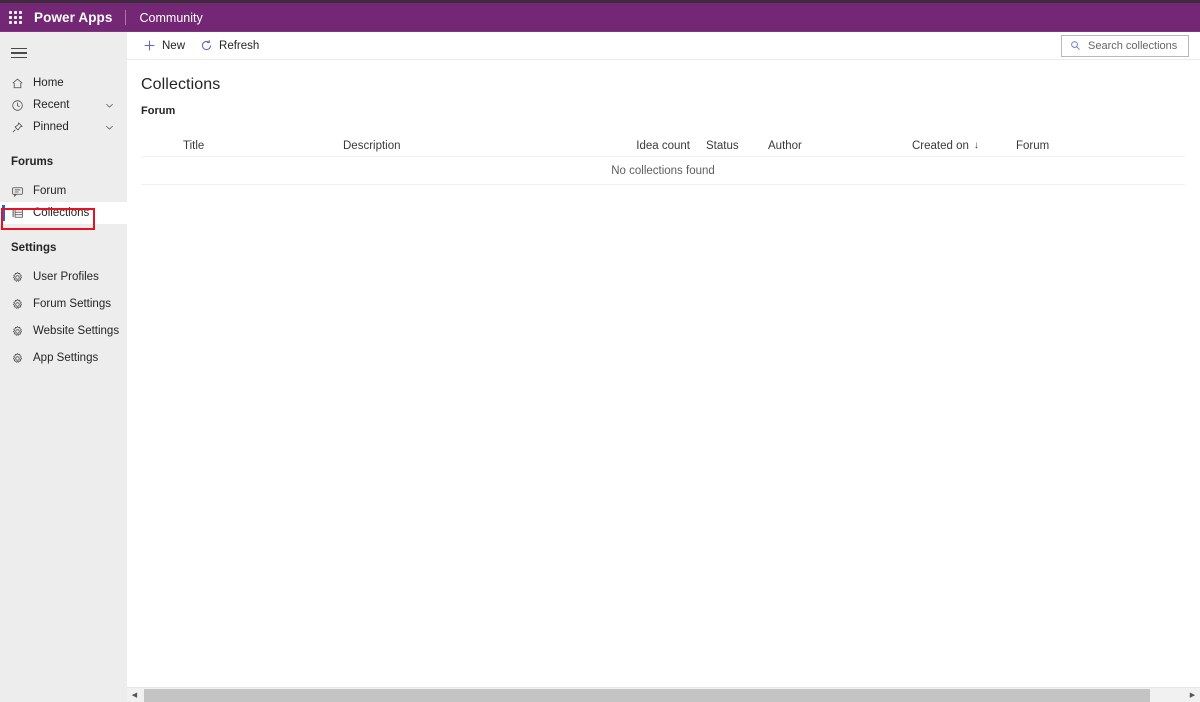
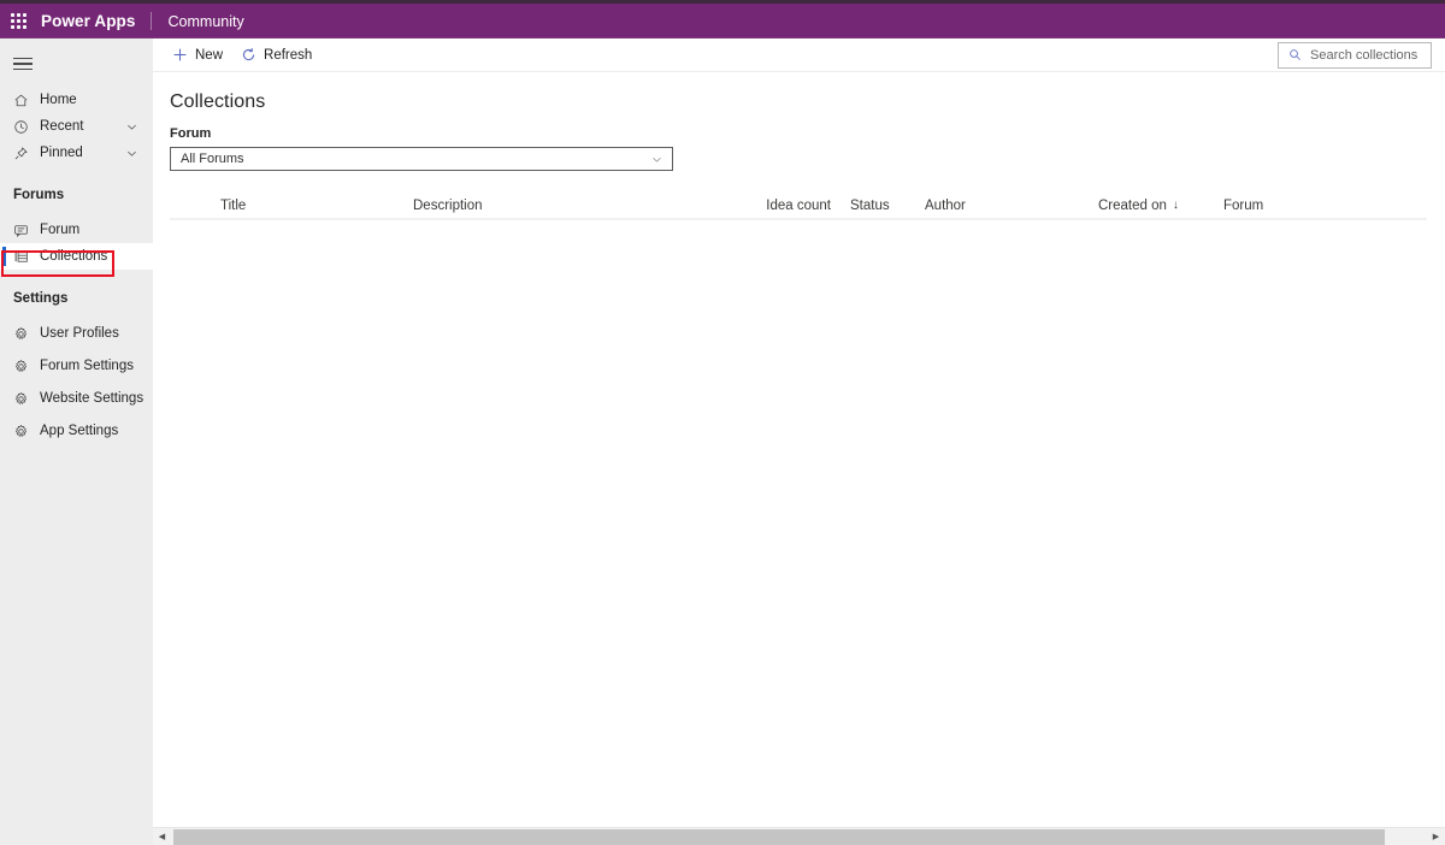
  Power Apps
  Community
  Home
  Recent
  Pinned
  Forums
  Forum
  Collections
  Settings
  User Profiles
  Forum Settings
  Website Settings
  App Settings
  New
  Refresh
  Search collections
  Collections
  Forum
+ All Forums
  Title
  Description
  Idea count
  Status
  Author
  Created on
  ↓
  Forum
- No collections found
